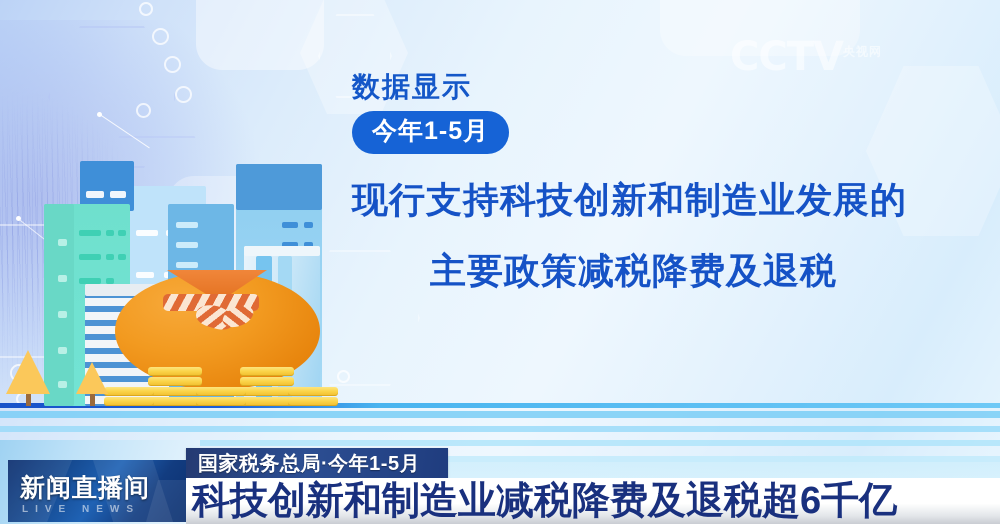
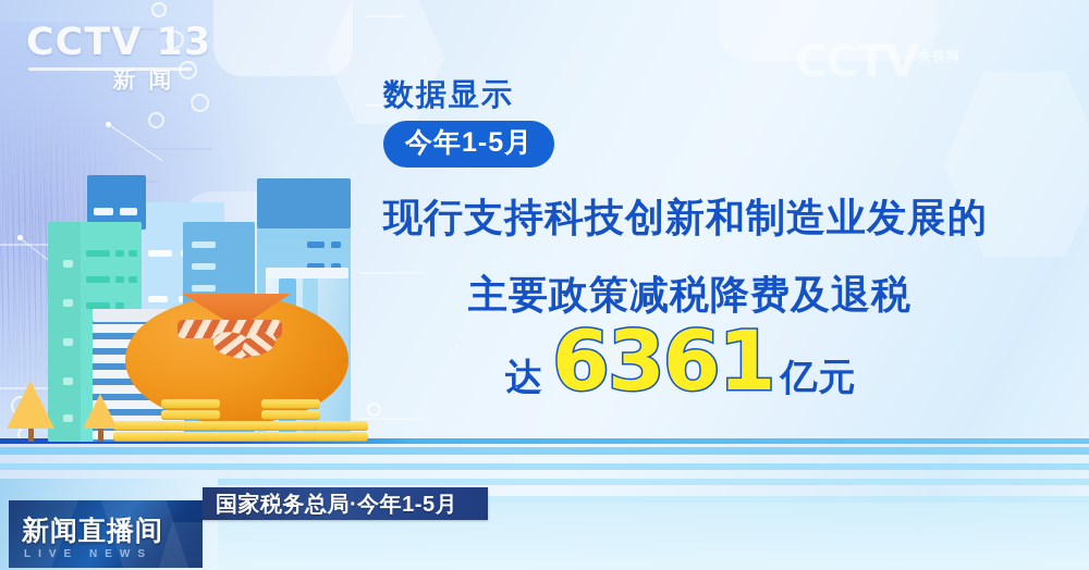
+ CCTV 13
+ 新闻
  数据显示
  今年1-5月
  现行支持科技创新和制造业发展的
  主要政策减税降费及退税
+ 达
+ 6361
+ 亿元
  国家税务总局·今年1-5月
- 科技创新和制造业减税降费及退税超6千亿
  新闻直播间
  LIVE NEWS
